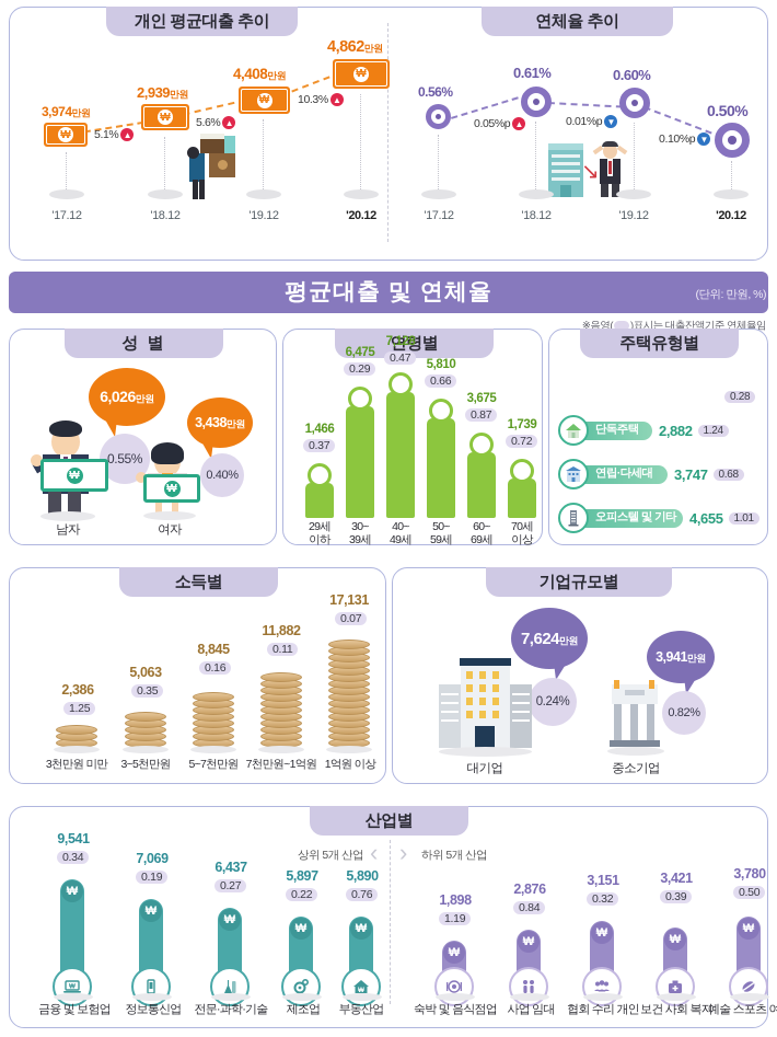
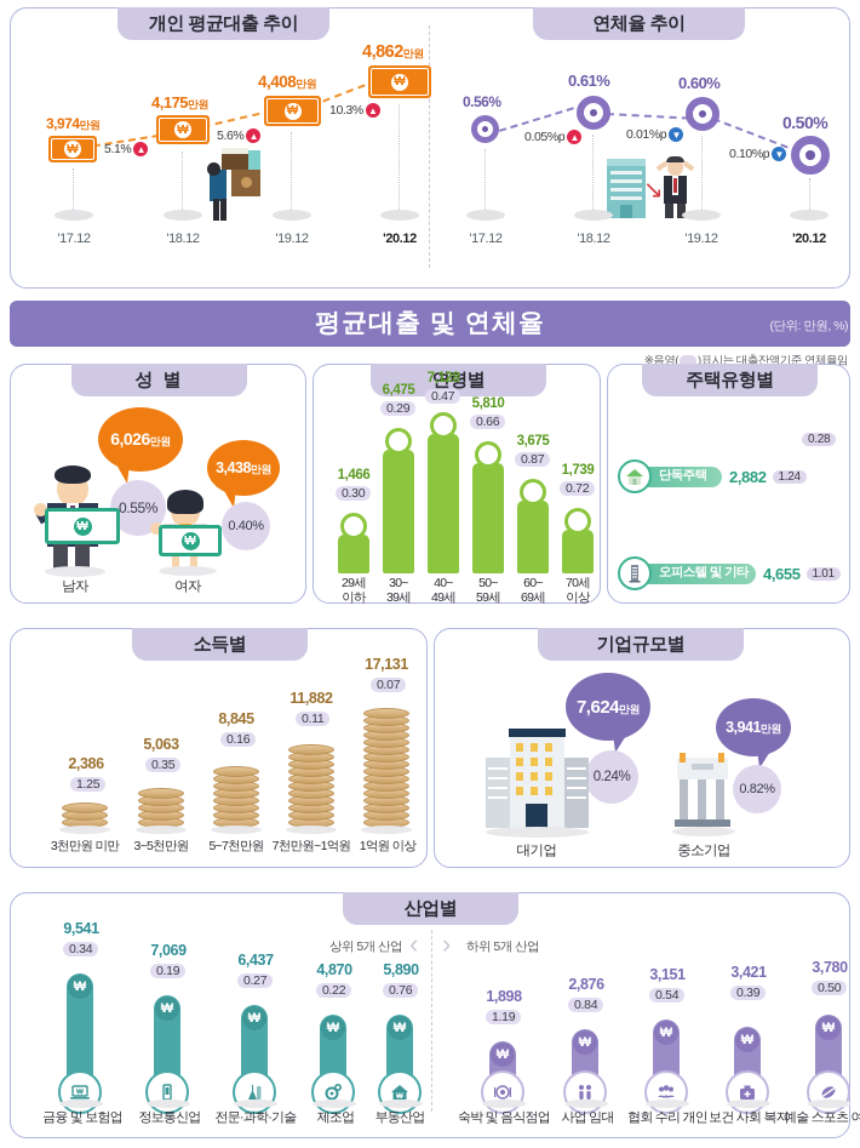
  개인 평균대출 추이
  ₩
  ₩
  ₩
  ₩
  3,974만원
- 2,939만원
+ 4,175만원
  4,408만원
  4,862만원
  5.1%
  ▲
  5.6%
  ▲
  10.3%
  ▲
  '17.12
  '18.12
  '19.12
  '20.12
  연체율 추이
  0.56%
  0.61%
  0.60%
  0.50%
  0.05%p
  ▲
  0.01%p
  ▼
  0.10%p
  ▼
  ↘
  '17.12
  '18.12
  '19.12
  '20.12
  평균대출 및 연체율
  (단위: 만원, %)
  ※음영(
  )표시는 대출잔액기준 연체율임
  성 별
  6,026만원
  0.55%
  ₩
  남자
  3,438만원
  0.40%
  ₩
  여자
  연령별
  1,466
- 0.37
+ 0.30
  6,475
  0.29
  7,128
  0.47
  5,810
  0.66
  3,675
  0.87
  1,739
  0.72
  29세
  이하
  30~
  39세
  40~
  49세
  50~
  59세
  60~
  69세
  70세
  이상
  주택유형별
  0.28
  단독주택
  2,882
  1.24
- 연립·다세대
- 3,747
- 0.68
  오피스텔 및 기타
  4,655
  1.01
  소득별
  2,386
  1.25
  3천만원 미만
  5,063
  0.35
  3~5천만원
  8,845
  0.16
  5~7천만원
  11,882
  0.11
  7천만원~1억원
  17,131
  0.07
  1억원 이상
  기업규모별
  7,624만원
  0.24%
  대기업
  3,941만원
  0.82%
  중소기업
  산업별
  상위 5개 산업
  ‹
  ›
  하위 5개 산업
  ₩
  9,541
  0.34
  금융 및 보험업
  ₩
  7,069
  0.19
  정보통신업
  ₩
  6,437
  0.27
  전문·과학·기술
  ₩
- 5,897
+ 4,870
  0.22
  제조업
  ₩
  5,890
  0.76
  부동산업
  ₩
  1,898
  1.19
  숙박 및 음식점업
  ₩
  2,876
  0.84
  사업 임대
  ₩
  3,151
- 0.32
+ 0.54
  협회 수리 개인
  ₩
  3,421
  0.39
  보건 사회 복지
  ₩
  3,780
  0.50
  예술 스포츠 여
